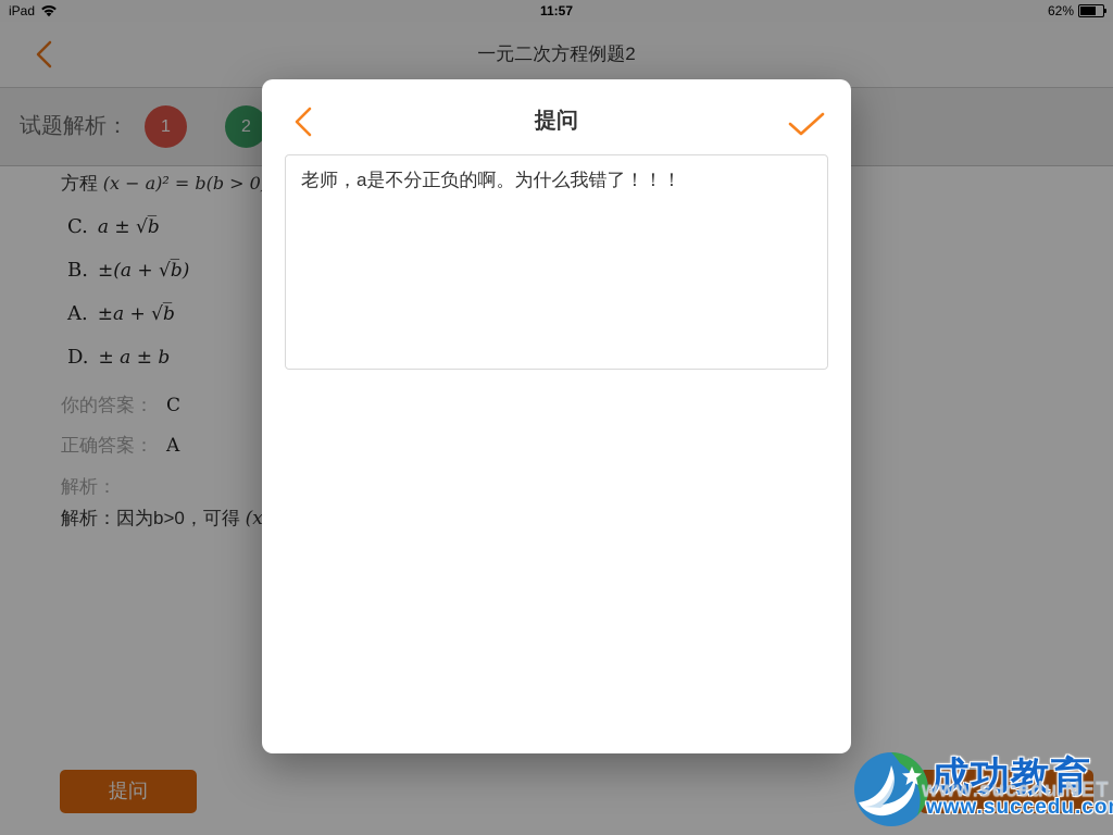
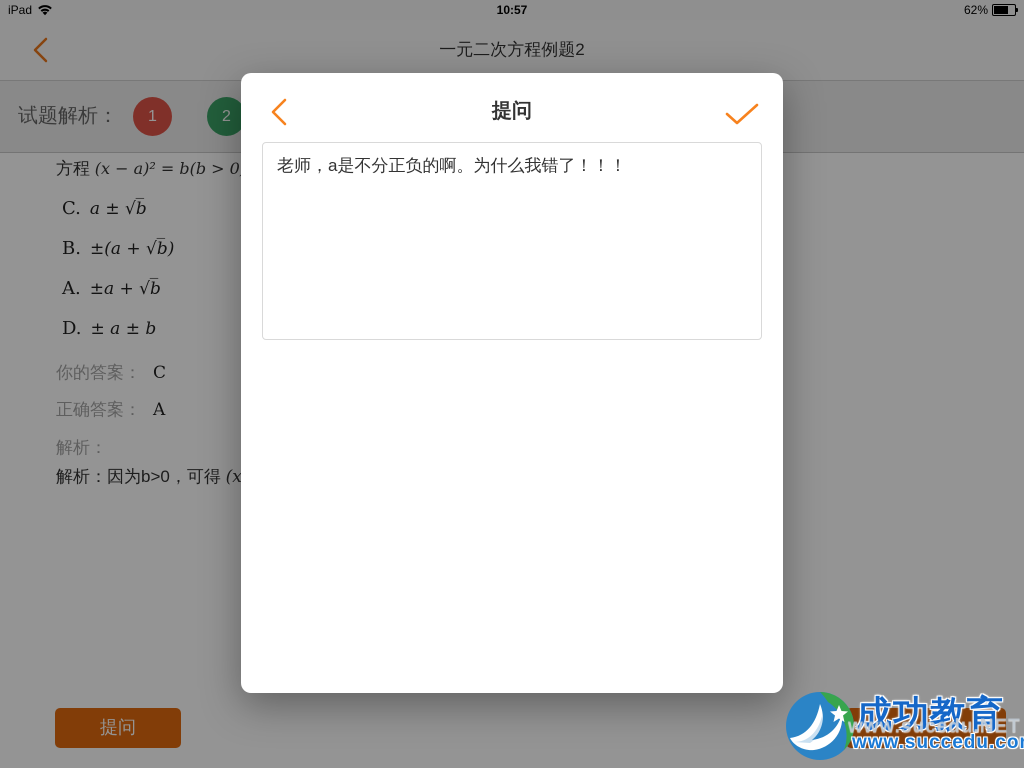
  iPad
- 11:57
+ 10:57
  62%
  一元二次方程例题2
  试题解析：
  1
  2
  方程 (x − a)² = b(b > 0
  C. a ± √b̅
  B. ±(a + √b̅)
  A. ±a + √b̅
  D. ± a ± b
  你的答案： C
  正确答案： A
  解析：
  解析：因为b>0，可得 (x
  提问
  提问
  老师，a是不分正负的啊。为什么我错了！！！
  成功教育
  www.sucedu.NET
  www.succedu.co
